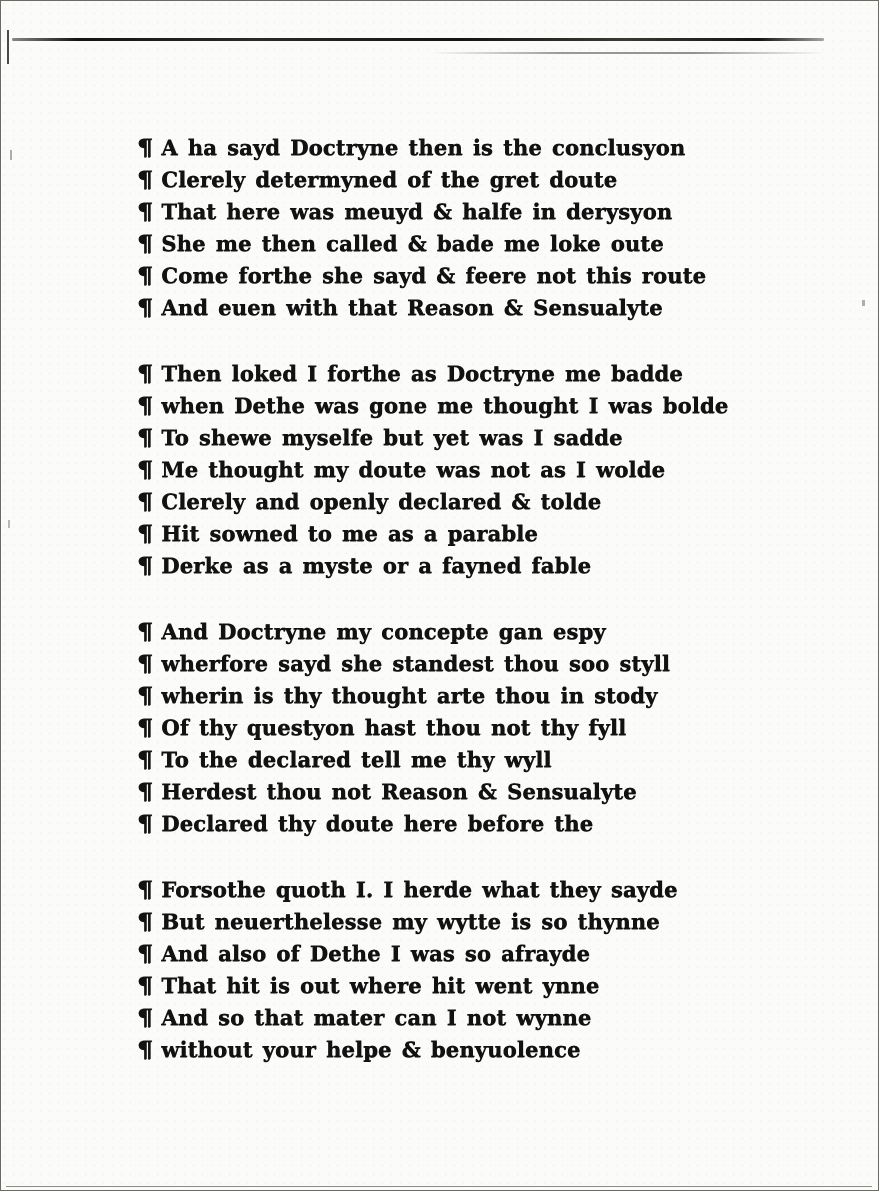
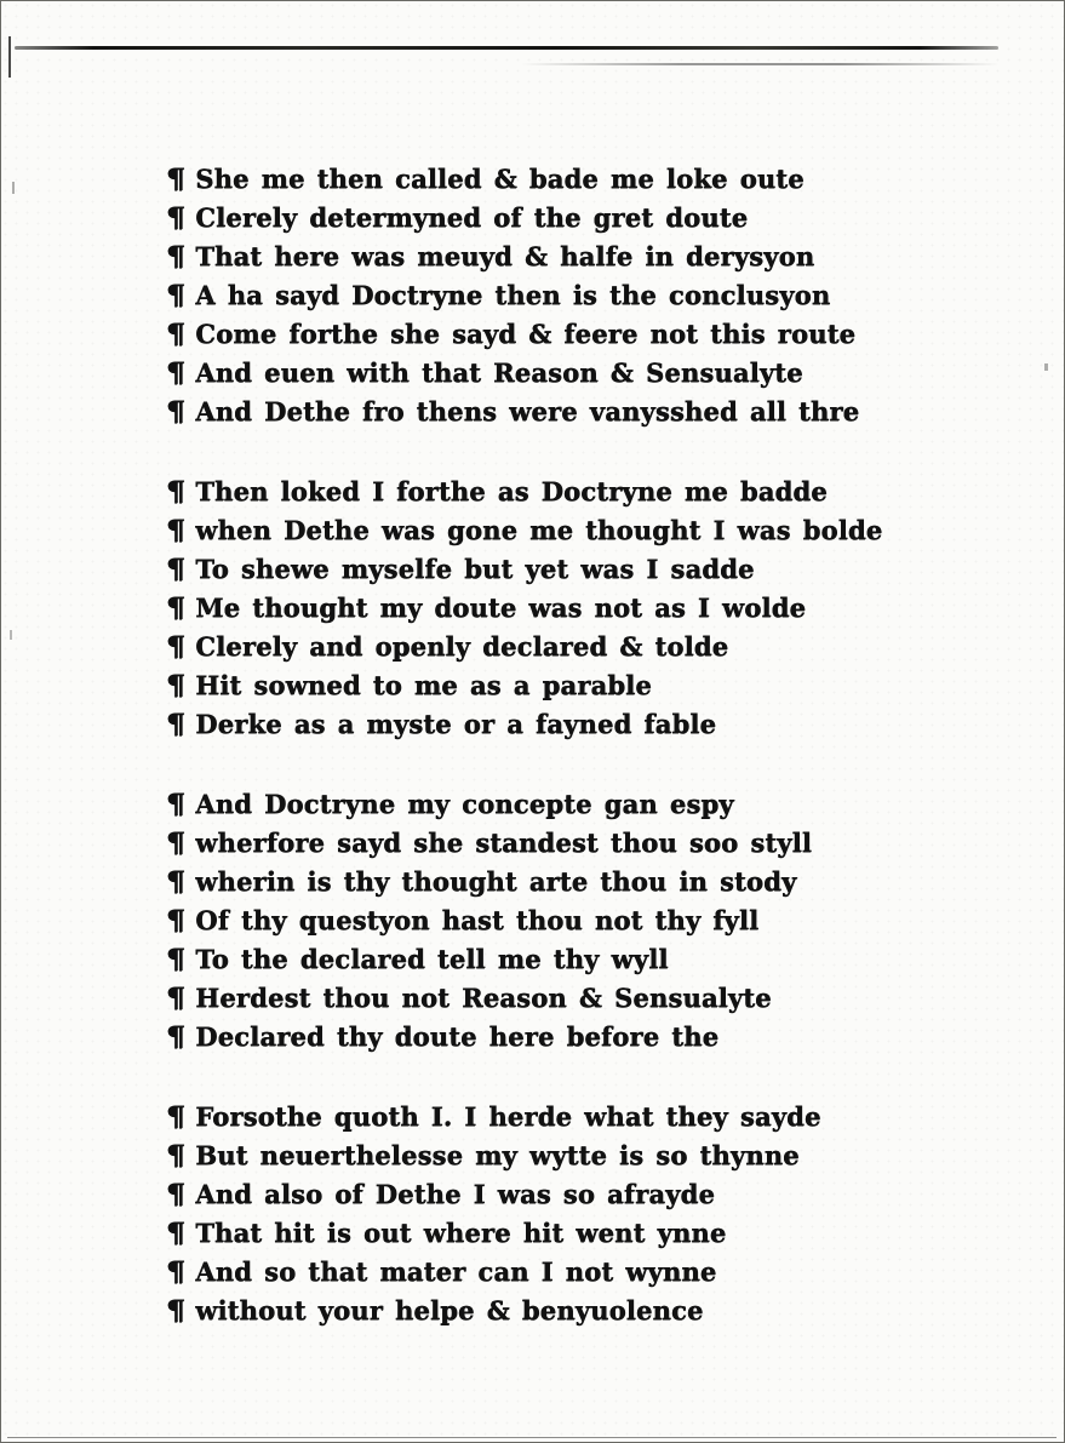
- ¶ A ha sayd Doctryne then is the conclusyon
+ ¶ She me then called & bade me loke oute
  ¶ Clerely determyned of the gret doute
  ¶ That here was meuyd & halfe in derysyon
- ¶ She me then called & bade me loke oute
+ ¶ A ha sayd Doctryne then is the conclusyon
  ¶ Come forthe she sayd & feere not this route
  ¶ And euen with that Reason & Sensualyte
+ ¶ And Dethe fro thens were vanysshed all thre
  ¶ Then loked I forthe as Doctryne me badde
  ¶ when Dethe was gone me thought I was bolde
  ¶ To shewe myselfe but yet was I sadde
  ¶ Me thought my doute was not as I wolde
  ¶ Clerely and openly declared & tolde
  ¶ Hit sowned to me as a parable
  ¶ Derke as a myste or a fayned fable
  ¶ And Doctryne my concepte gan espy
  ¶ wherfore sayd she standest thou soo styll
  ¶ wherin is thy thought arte thou in stody
  ¶ Of thy questyon hast thou not thy fyll
  ¶ To the declared tell me thy wyll
  ¶ Herdest thou not Reason & Sensualyte
  ¶ Declared thy doute here before the
  ¶ Forsothe quoth I. I herde what they sayde
  ¶ But neuerthelesse my wytte is so thynne
  ¶ And also of Dethe I was so afrayde
  ¶ That hit is out where hit went ynne
  ¶ And so that mater can I not wynne
  ¶ without your helpe & benyuolence
